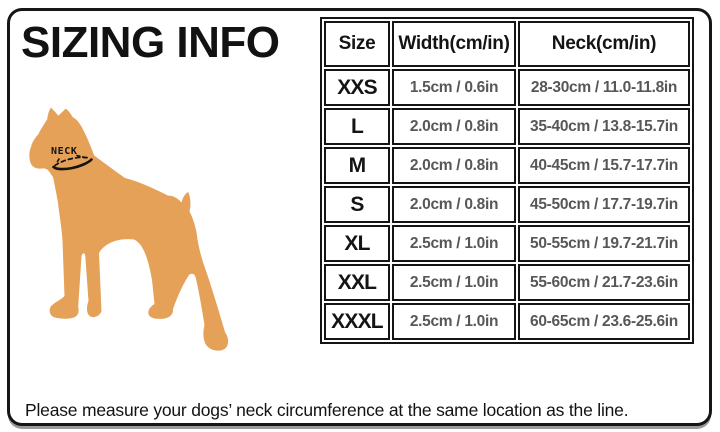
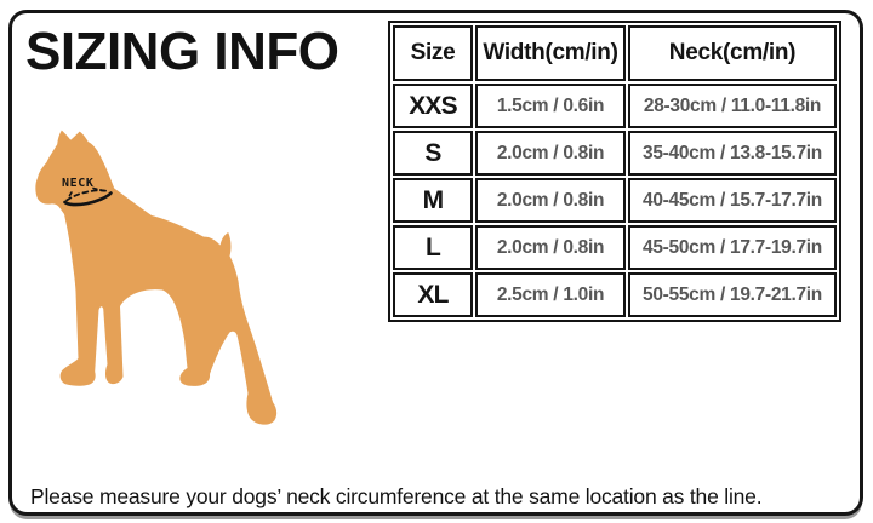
  SIZING INFO
  NECK
  Size	Width(cm/in)	Neck(cm/in)
  XXS	1.5cm / 0.6in	28-30cm / 11.0-11.8in
- L	2.0cm / 0.8in	35-40cm / 13.8-15.7in
+ S	2.0cm / 0.8in	35-40cm / 13.8-15.7in
  M	2.0cm / 0.8in	40-45cm / 15.7-17.7in
- S	2.0cm / 0.8in	45-50cm / 17.7-19.7in
+ L	2.0cm / 0.8in	45-50cm / 17.7-19.7in
  XL	2.5cm / 1.0in	50-55cm / 19.7-21.7in
- XXL	2.5cm / 1.0in	55-60cm / 21.7-23.6in
- XXXL	2.5cm / 1.0in	60-65cm / 23.6-25.6in
  Please measure your dogs’ neck circumference at the same location as the line.
